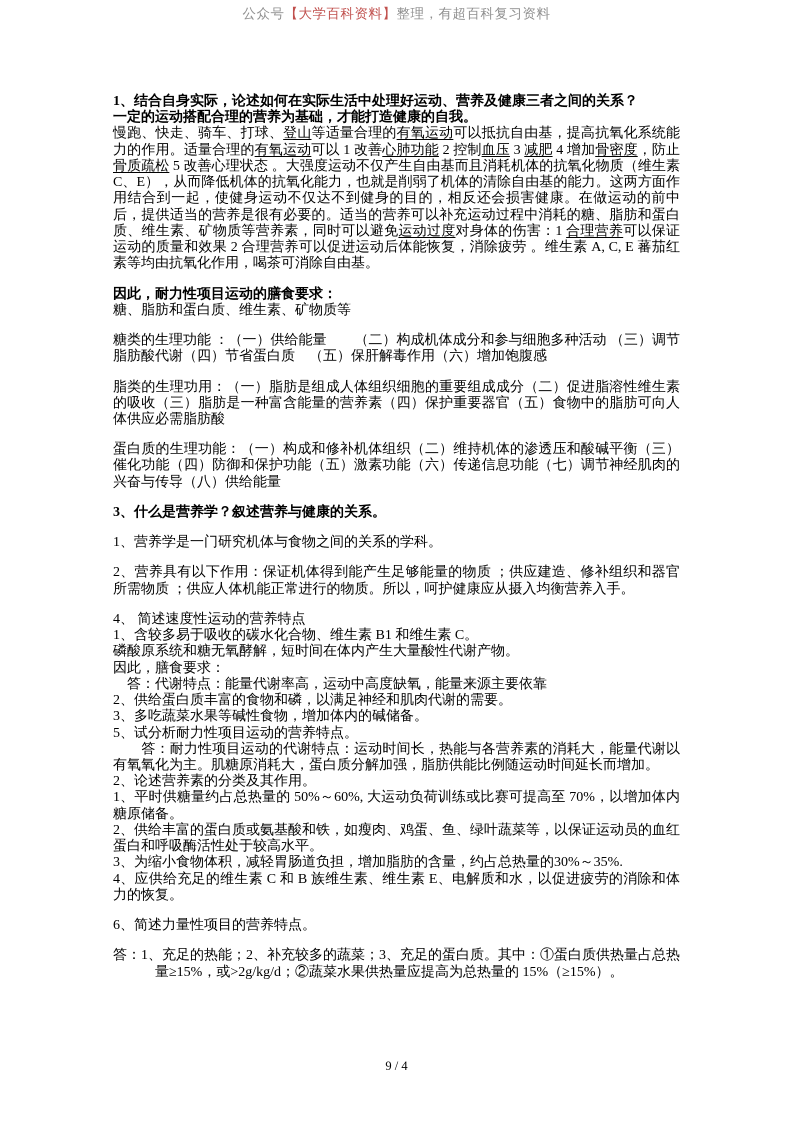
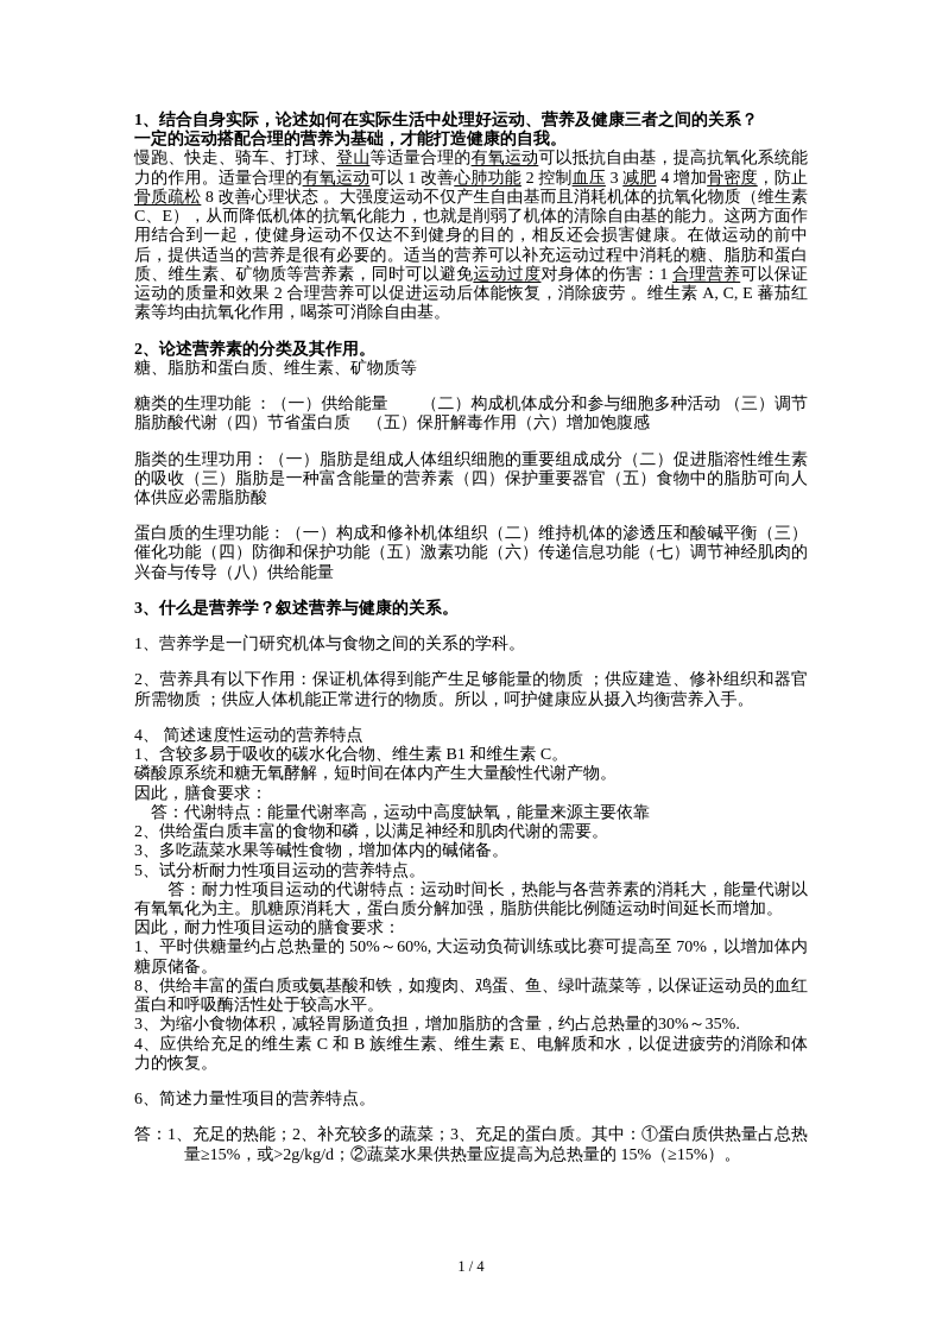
- 公众号【大学百科资料】整理，有超百科复习资料
  1、结合自身实际，论述如何在实际生活中处理好运动、营养及健康三者之间的关系？
  一定的运动搭配合理的营养为基础，才能打造健康的自我。
- 慢跑、快走、骑车、打球、登山等适量合理的有氧运动可以抵抗自由基，提高抗氧化系统能力的作用。适量合理的有氧运动可以 1 改善心肺功能 2 控制血压 3 减肥 4 增加骨密度，防止骨质疏松 5 改善心理状态 。大强度运动不仅产生自由基而且消耗机体的抗氧化物质（维生素 C、E），从而降低机体的抗氧化能力，也就是削弱了机体的清除自由基的能力。这两方面作用结合到一起，使健身运动不仅达不到健身的目的，相反还会损害健康。在做运动的前中后，提供适当的营养是很有必要的。适当的营养可以补充运动过程中消耗的糖、脂肪和蛋白质、维生素、矿物质等营养素，同时可以避免运动过度对身体的伤害：1 合理营养可以保证运动的质量和效果 2 合理营养可以促进运动后体能恢复，消除疲劳 。维生素 A, C, E 蕃茄红素等均由抗氧化作用，喝茶可消除自由基。
+ 慢跑、快走、骑车、打球、登山等适量合理的有氧运动可以抵抗自由基，提高抗氧化系统能力的作用。适量合理的有氧运动可以 1 改善心肺功能 2 控制血压 3 减肥 4 增加骨密度，防止骨质疏松 8 改善心理状态 。大强度运动不仅产生自由基而且消耗机体的抗氧化物质（维生素 C、E），从而降低机体的抗氧化能力，也就是削弱了机体的清除自由基的能力。这两方面作用结合到一起，使健身运动不仅达不到健身的目的，相反还会损害健康。在做运动的前中后，提供适当的营养是很有必要的。适当的营养可以补充运动过程中消耗的糖、脂肪和蛋白质、维生素、矿物质等营养素，同时可以避免运动过度对身体的伤害：1 合理营养可以保证运动的质量和效果 2 合理营养可以促进运动后体能恢复，消除疲劳 。维生素 A, C, E 蕃茄红素等均由抗氧化作用，喝茶可消除自由基。
- 因此，耐力性项目运动的膳食要求：
+ 2、论述营养素的分类及其作用。
  糖、脂肪和蛋白质、维生素、矿物质等
  糖类的生理功能 ：（一）供给能量 （二）构成机体成分和参与细胞多种活动 （三）调节脂肪酸代谢（四）节省蛋白质 （五）保肝解毒作用（六）增加饱腹感
  脂类的生理功用：（一）脂肪是组成人体组织细胞的重要组成成分（二）促进脂溶性维生素的吸收（三）脂肪是一种富含能量的营养素（四）保护重要器官（五）食物中的脂肪可向人体供应必需脂肪酸
  蛋白质的生理功能：（一）构成和修补机体组织（二）维持机体的渗透压和酸碱平衡（三）催化功能（四）防御和保护功能（五）激素功能（六）传递信息功能（七）调节神经肌肉的兴奋与传导（八）供给能量
  3、什么是营养学？叙述营养与健康的关系。
  1、营养学是一门研究机体与食物之间的关系的学科。
  2、营养具有以下作用：保证机体得到能产生足够能量的物质 ；供应建造、修补组织和器官所需物质 ；供应人体机能正常进行的物质。所以，呵护健康应从摄入均衡营养入手。
  4、 简述速度性运动的营养特点
  1、含较多易于吸收的碳水化合物、维生素 B1 和维生素 C。
  磷酸原系统和糖无氧酵解，短时间在体内产生大量酸性代谢产物。
  因此，膳食要求：
  答：代谢特点：能量代谢率高，运动中高度缺氧，能量来源主要依靠
  2、供给蛋白质丰富的食物和磷，以满足神经和肌肉代谢的需要。
  3、多吃蔬菜水果等碱性食物，增加体内的碱储备。
  5、试分析耐力性项目运动的营养特点。
  答：耐力性项目运动的代谢特点：运动时间长，热能与各营养素的消耗大，能量代谢以有氧氧化为主。肌糖原消耗大，蛋白质分解加强，脂肪供能比例随运动时间延长而增加。
- 2、论述营养素的分类及其作用。
+ 因此，耐力性项目运动的膳食要求：
  1、平时供糖量约占总热量的 50%～60%, 大运动负荷训练或比赛可提高至 70%，以增加体内糖原储备。
- 2、供给丰富的蛋白质或氨基酸和铁，如瘦肉、鸡蛋、鱼、绿叶蔬菜等，以保证运动员的血红蛋白和呼吸酶活性处于较高水平。
+ 8、供给丰富的蛋白质或氨基酸和铁，如瘦肉、鸡蛋、鱼、绿叶蔬菜等，以保证运动员的血红蛋白和呼吸酶活性处于较高水平。
  3、为缩小食物体积，减轻胃肠道负担，增加脂肪的含量，约占总热量的30%～35%.
  4、应供给充足的维生素 C 和 B 族维生素、维生素 E、电解质和水，以促进疲劳的消除和体力的恢复。
  6、简述力量性项目的营养特点。
  答：1、充足的热能；2、补充较多的蔬菜；3、充足的蛋白质。其中：①蛋白质供热量占总热量≥15%，或>2g/kg/d；②蔬菜水果供热量应提高为总热量的 15%（≥15%）。
- 9 / 4
+ 1 / 4
